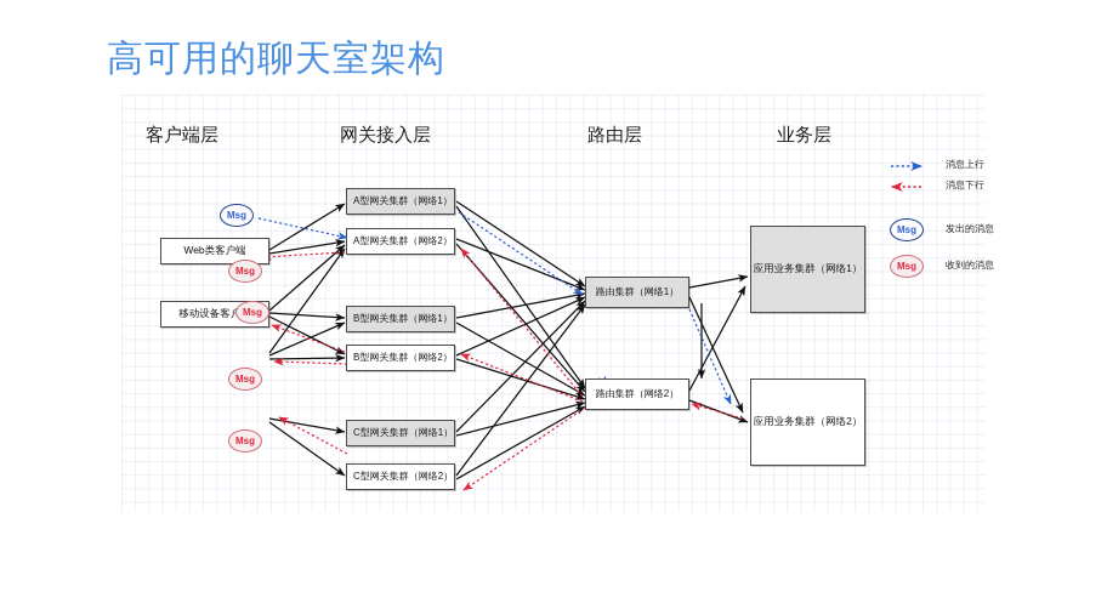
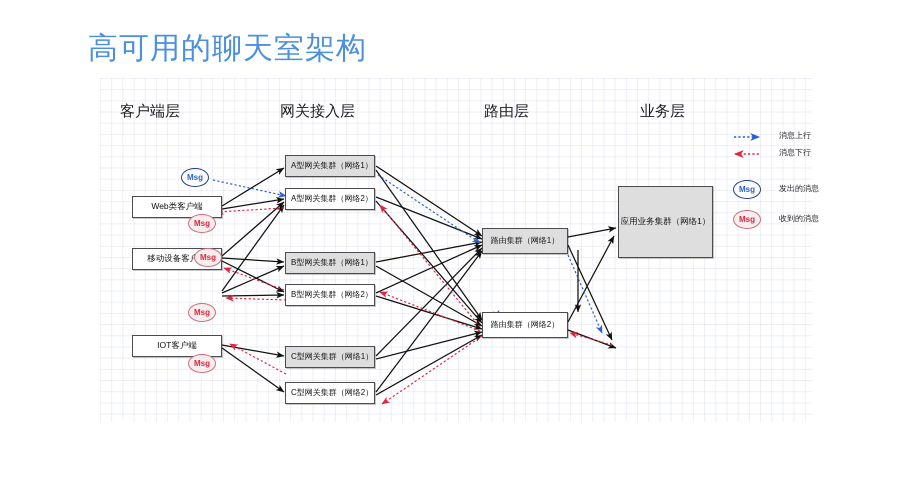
  高可用的聊天室架构
  客户端层
  网关接入层
  路由层
  业务层
  Web类客户端
  移动设备客
+ IOT客户端
  A型网关集群（网络1）
  A型网关集群（网络2）
  B型网关集群（网络1）
  B型网关集群（网络2）
  C型网关集群（网络1）
  C型网关集群（网络2）
  路由集群（网络1）
  路由集群（网络2）
  应用业务集群（网络1）
- 应用业务集群（网络2）
  Msg
  Msg
  Msg
  Msg
  Msg
  消息上行
  消息下行
  Msg
  发出的消息
  Msg
  收到的消息
